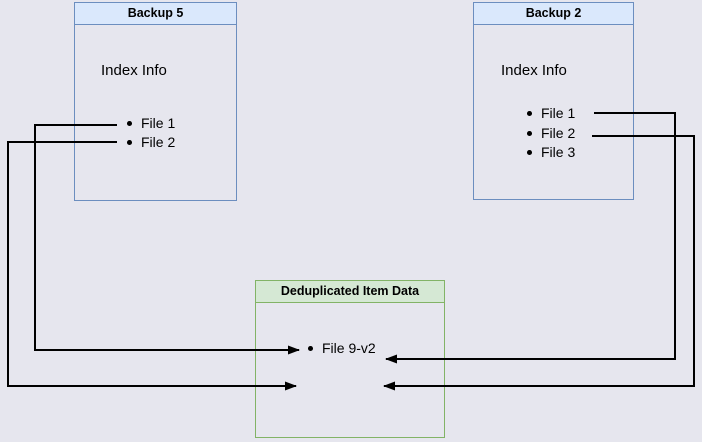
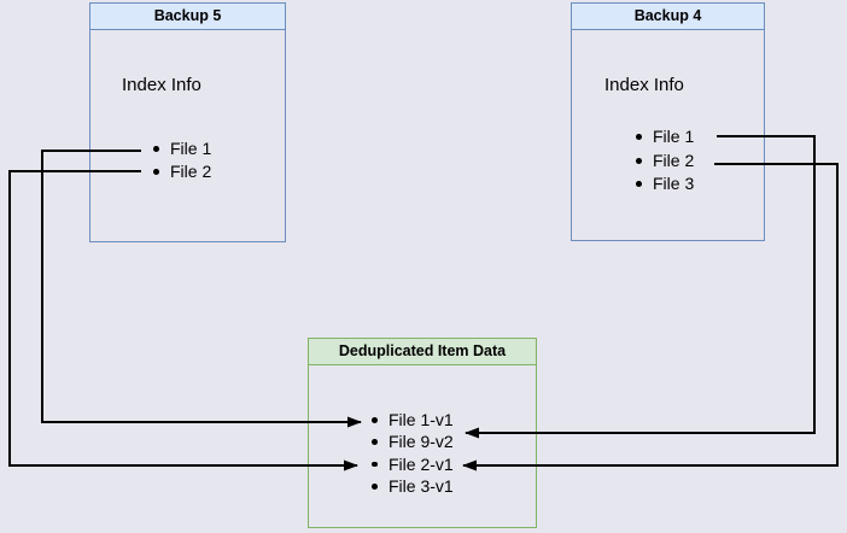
  Backup 5
  Index Info
  File 1
  File 2
- Backup 2
+ Backup 4
  Index Info
  File 1
  File 2
  File 3
  Deduplicated Item Data
+ File 1-v1
  File 9-v2
+ File 2-v1
+ File 3-v1
